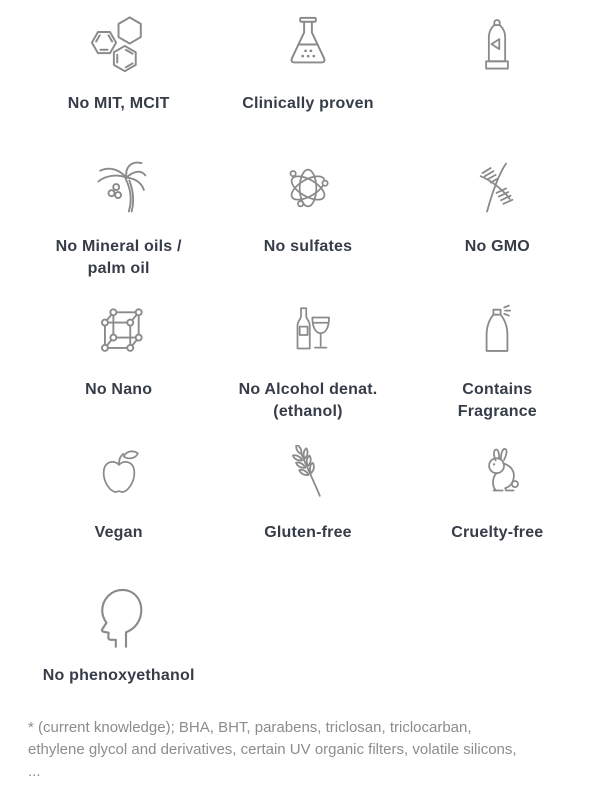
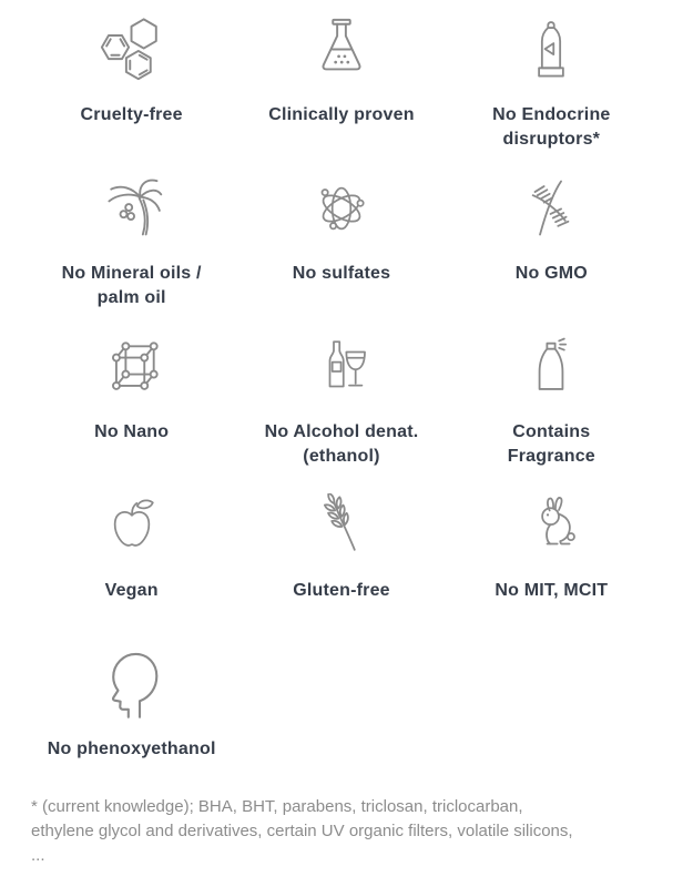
- No MIT, MCIT
+ Cruelty-free
  Clinically proven
+ No Endocrine
+ disruptors*
  No Mineral oils /
  palm oil
  No sulfates
  No GMO
  No Nano
  No Alcohol denat.
  (ethanol)
  Contains
  Fragrance
  Vegan
  Gluten-free
- Cruelty-free
+ No MIT, MCIT
  No phenoxyethanol
  * (current knowledge); BHA, BHT, parabens, triclosan, triclocarban,
  ethylene glycol and derivatives, certain UV organic filters, volatile silicons,
  ...
